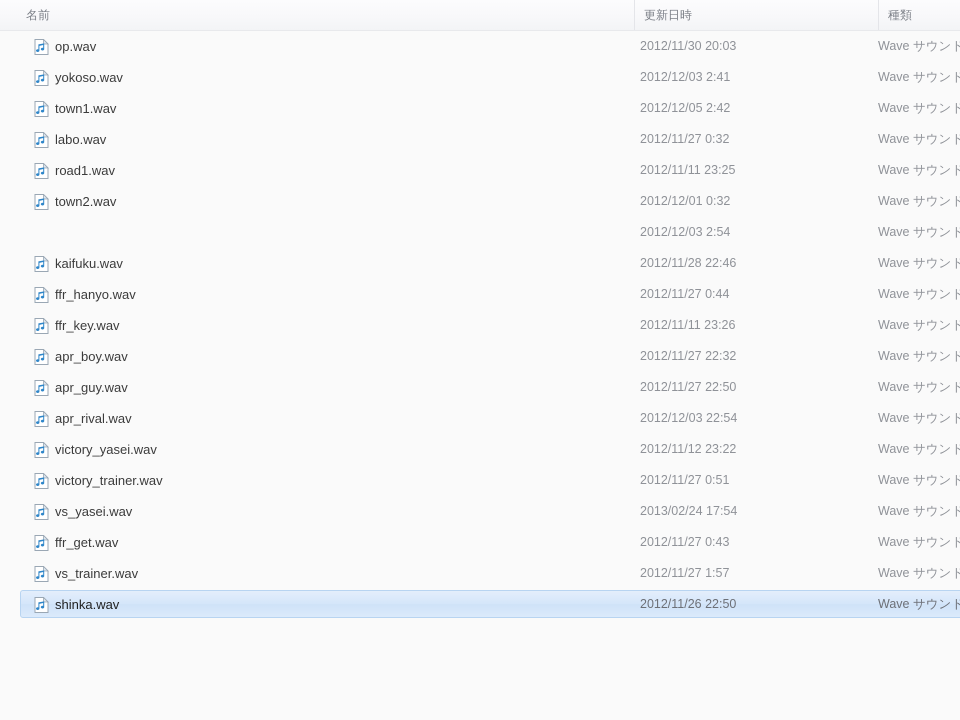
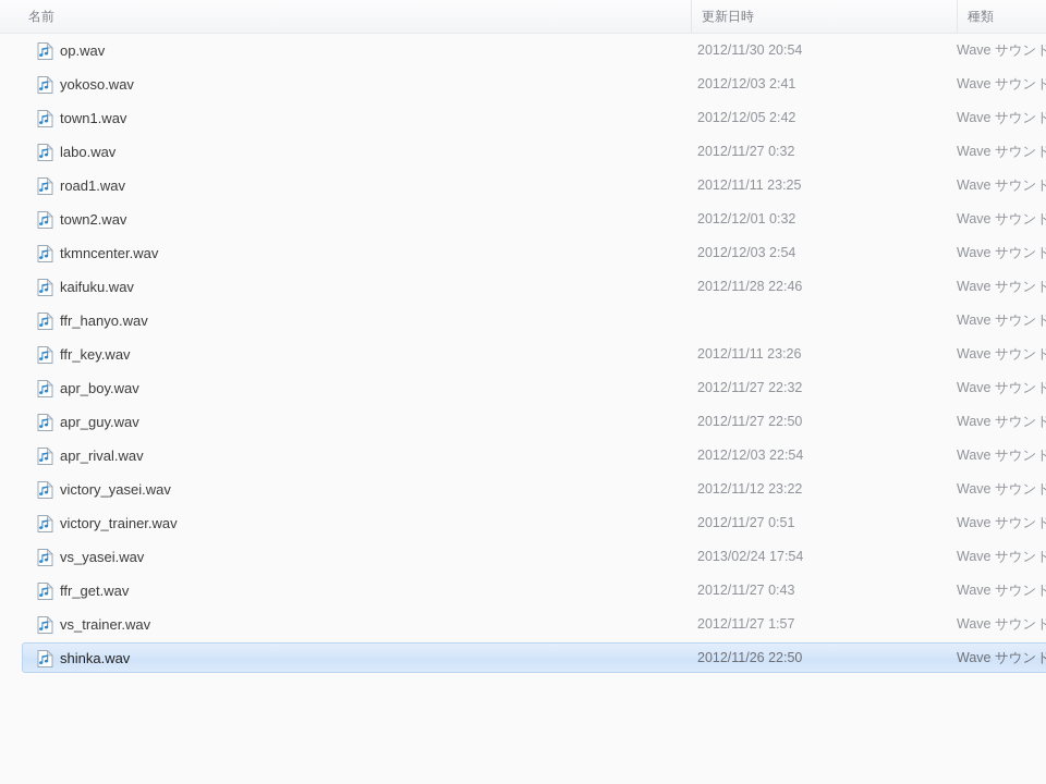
  名前
  更新日時
  種類
  op.wav
- 2012/11/30 20:03
+ 2012/11/30 20:54
  Wave サウンド
  yokoso.wav
  2012/12/03 2:41
  Wave サウンド
  town1.wav
  2012/12/05 2:42
  Wave サウンド
  labo.wav
  2012/11/27 0:32
  Wave サウンド
  road1.wav
  2012/11/11 23:25
  Wave サウンド
  town2.wav
  2012/12/01 0:32
  Wave サウンド
+ tkmncenter.wav
  2012/12/03 2:54
  Wave サウンド
  kaifuku.wav
  2012/11/28 22:46
  Wave サウンド
  ffr_hanyo.wav
- 2012/11/27 0:44
  Wave サウンド
  ffr_key.wav
  2012/11/11 23:26
  Wave サウンド
  apr_boy.wav
  2012/11/27 22:32
  Wave サウンド
  apr_guy.wav
  2012/11/27 22:50
  Wave サウンド
  apr_rival.wav
  2012/12/03 22:54
  Wave サウンド
  victory_yasei.wav
  2012/11/12 23:22
  Wave サウンド
  victory_trainer.wav
  2012/11/27 0:51
  Wave サウンド
  vs_yasei.wav
  2013/02/24 17:54
  Wave サウンド
  ffr_get.wav
  2012/11/27 0:43
  Wave サウンド
  vs_trainer.wav
  2012/11/27 1:57
  Wave サウンド
  shinka.wav
  2012/11/26 22:50
  Wave サウンド
